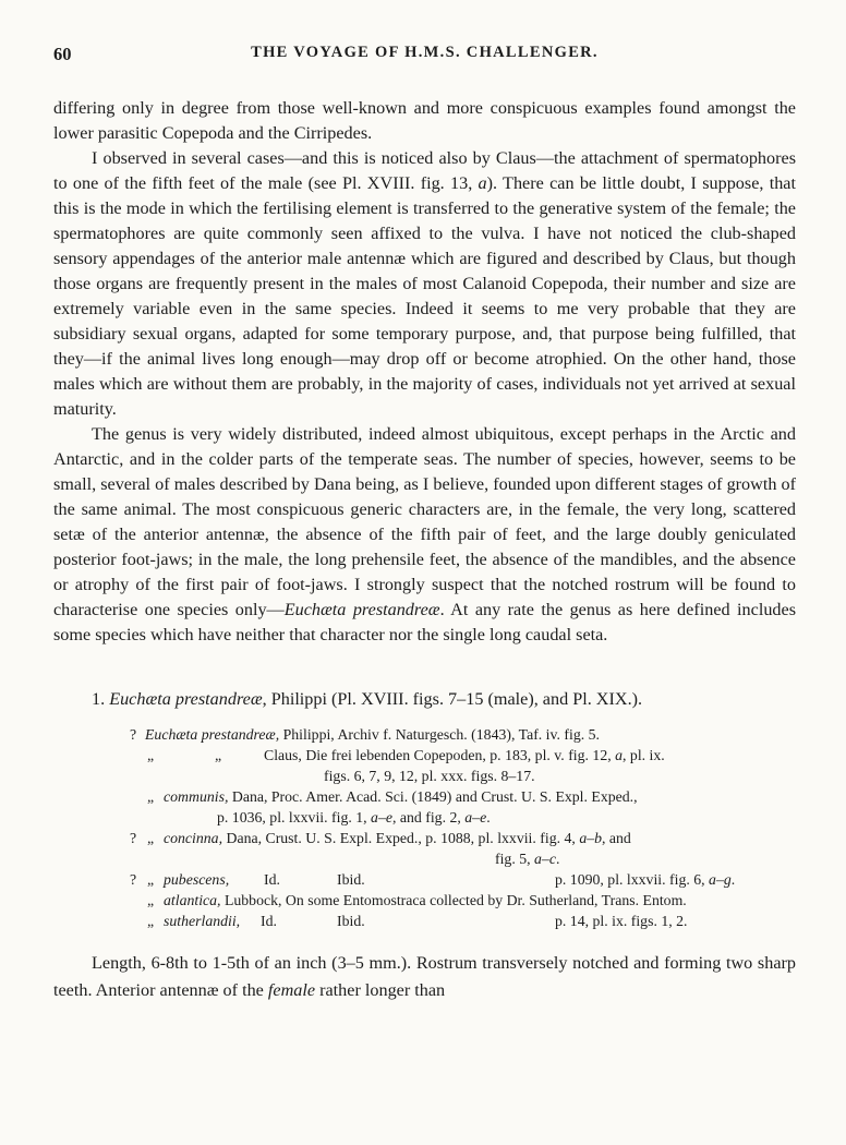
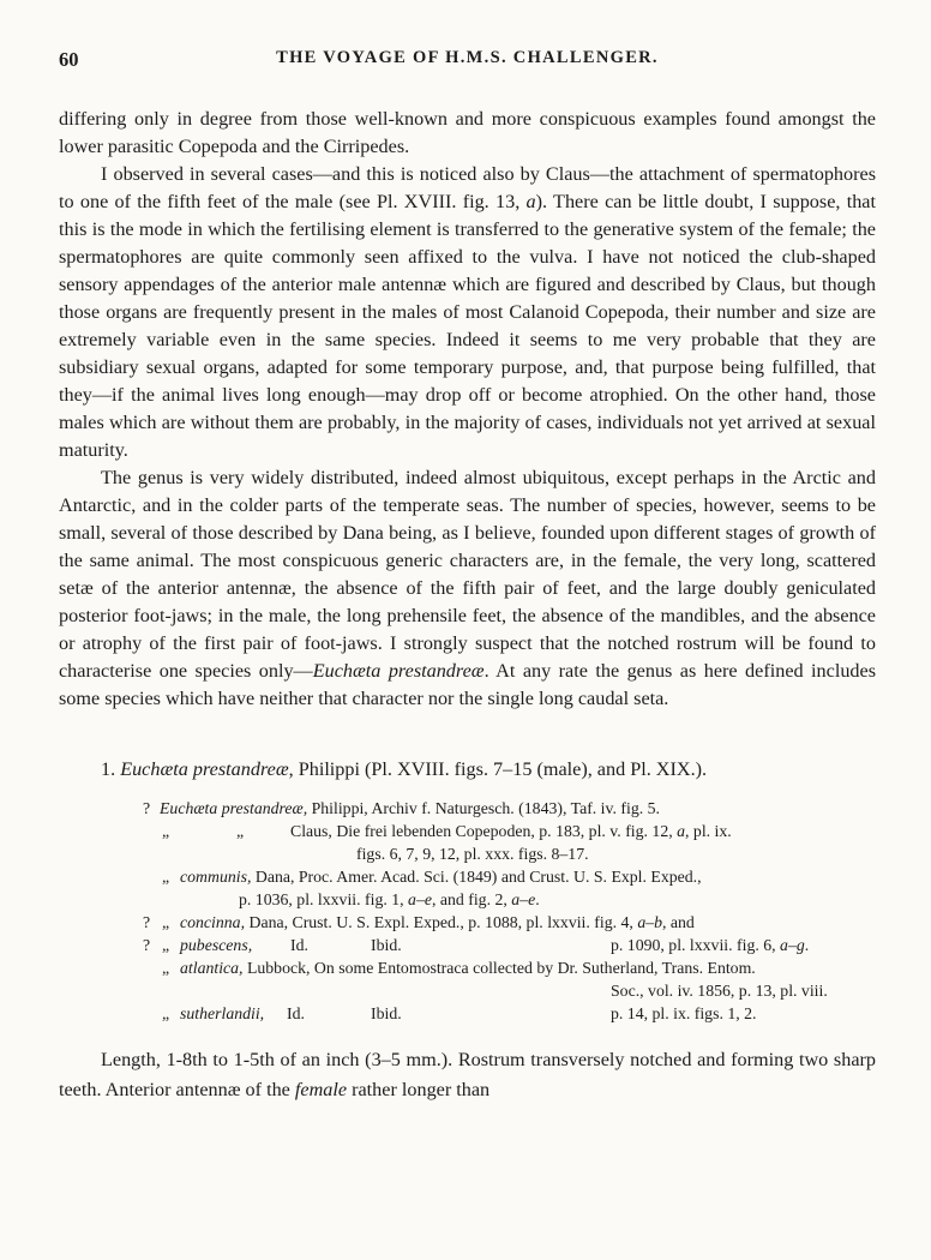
  60
  THE VOYAGE OF H.M.S. CHALLENGER.
  differing only in degree from those well-known and more conspicuous examples found amongst the lower parasitic Copepoda and the Cirripedes.
  I observed in several cases—and this is noticed also by Claus—the attachment of spermatophores to one of the fifth feet of the male (see Pl. XVIII. fig. 13, a). There can be little doubt, I suppose, that this is the mode in which the fertilising element is transferred to the generative system of the female; the spermatophores are quite commonly seen affixed to the vulva. I have not noticed the club-shaped sensory appendages of the anterior male antennæ which are figured and described by Claus, but though those organs are frequently present in the males of most Calanoid Copepoda, their number and size are extremely variable even in the same species. Indeed it seems to me very probable that they are subsidiary sexual organs, adapted for some temporary purpose, and, that purpose being fulfilled, that they—if the animal lives long enough—may drop off or become atrophied. On the other hand, those males which are without them are probably, in the majority of cases, individuals not yet arrived at sexual maturity.
- The genus is very widely distributed, indeed almost ubiquitous, except perhaps in the Arctic and Antarctic, and in the colder parts of the temperate seas. The number of species, however, seems to be small, several of males described by Dana being, as I believe, founded upon different stages of growth of the same animal. The most conspicuous generic characters are, in the female, the very long, scattered setæ of the anterior antennæ, the absence of the fifth pair of feet, and the large doubly geniculated posterior foot-jaws; in the male, the long prehensile feet, the absence of the mandibles, and the absence or atrophy of the first pair of foot-jaws. I strongly suspect that the notched rostrum will be found to characterise one species only—Euchæta prestandreæ. At any rate the genus as here defined includes some species which have neither that character nor the single long caudal seta.
+ The genus is very widely distributed, indeed almost ubiquitous, except perhaps in the Arctic and Antarctic, and in the colder parts of the temperate seas. The number of species, however, seems to be small, several of those described by Dana being, as I believe, founded upon different stages of growth of the same animal. The most conspicuous generic characters are, in the female, the very long, scattered setæ of the anterior antennæ, the absence of the fifth pair of feet, and the large doubly geniculated posterior foot-jaws; in the male, the long prehensile feet, the absence of the mandibles, and the absence or atrophy of the first pair of foot-jaws. I strongly suspect that the notched rostrum will be found to characterise one species only—Euchæta prestandreæ. At any rate the genus as here defined includes some species which have neither that character nor the single long caudal seta.
  1. Euchæta prestandreæ, Philippi (Pl. XVIII. figs. 7–15 (male), and Pl. XIX.).
  ?
  Euchæta prestandreæ, Philippi, Archiv f. Naturgesch. (1843), Taf. iv. fig. 5.
  „
  „
  Claus, Die frei lebenden Copepoden, p. 183, pl. v. fig. 12, a, pl. ix.
  figs. 6, 7, 9, 12, pl. xxx. figs. 8–17.
  „
  communis, Dana, Proc. Amer. Acad. Sci. (1849) and Crust. U. S. Expl. Exped.,
  p. 1036, pl. lxxvii. fig. 1, a–e, and fig. 2, a–e.
  ?
  „
  concinna, Dana, Crust. U. S. Expl. Exped., p. 1088, pl. lxxvii. fig. 4, a–b, and
- fig. 5, a–c.
  ?
  „
  pubescens,
  Id.
  Ibid.
  p. 1090, pl. lxxvii. fig. 6, a–g.
  „
  atlantica, Lubbock, On some Entomostraca collected by Dr. Sutherland, Trans. Entom.
+ Soc., vol. iv. 1856, p. 13, pl. viii.
  „
  sutherlandii,
  Id.
  Ibid.
  p. 14, pl. ix. figs. 1, 2.
- Length, 6-8th to 1-5th of an inch (3–5 mm.). Rostrum transversely notched and forming two sharp teeth. Anterior antennæ of the female rather longer than
+ Length, 1-8th to 1-5th of an inch (3–5 mm.). Rostrum transversely notched and forming two sharp teeth. Anterior antennæ of the female rather longer than
